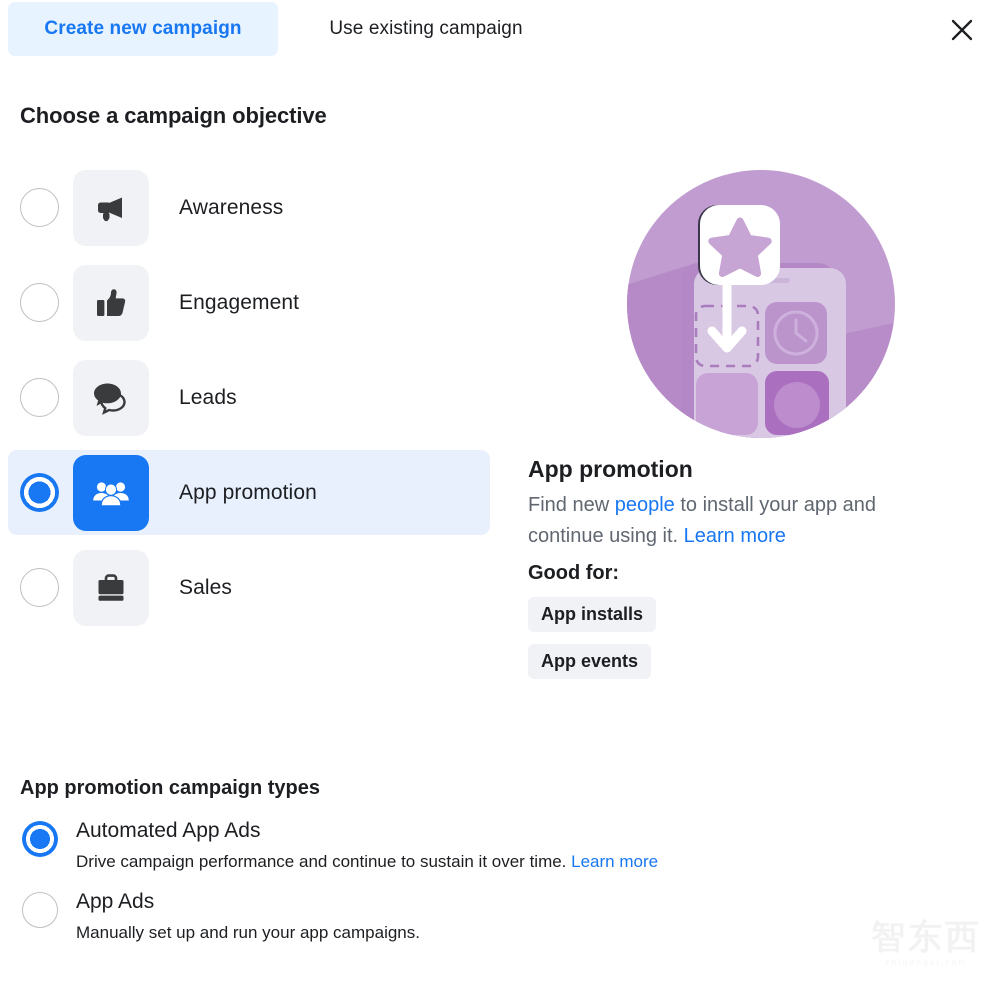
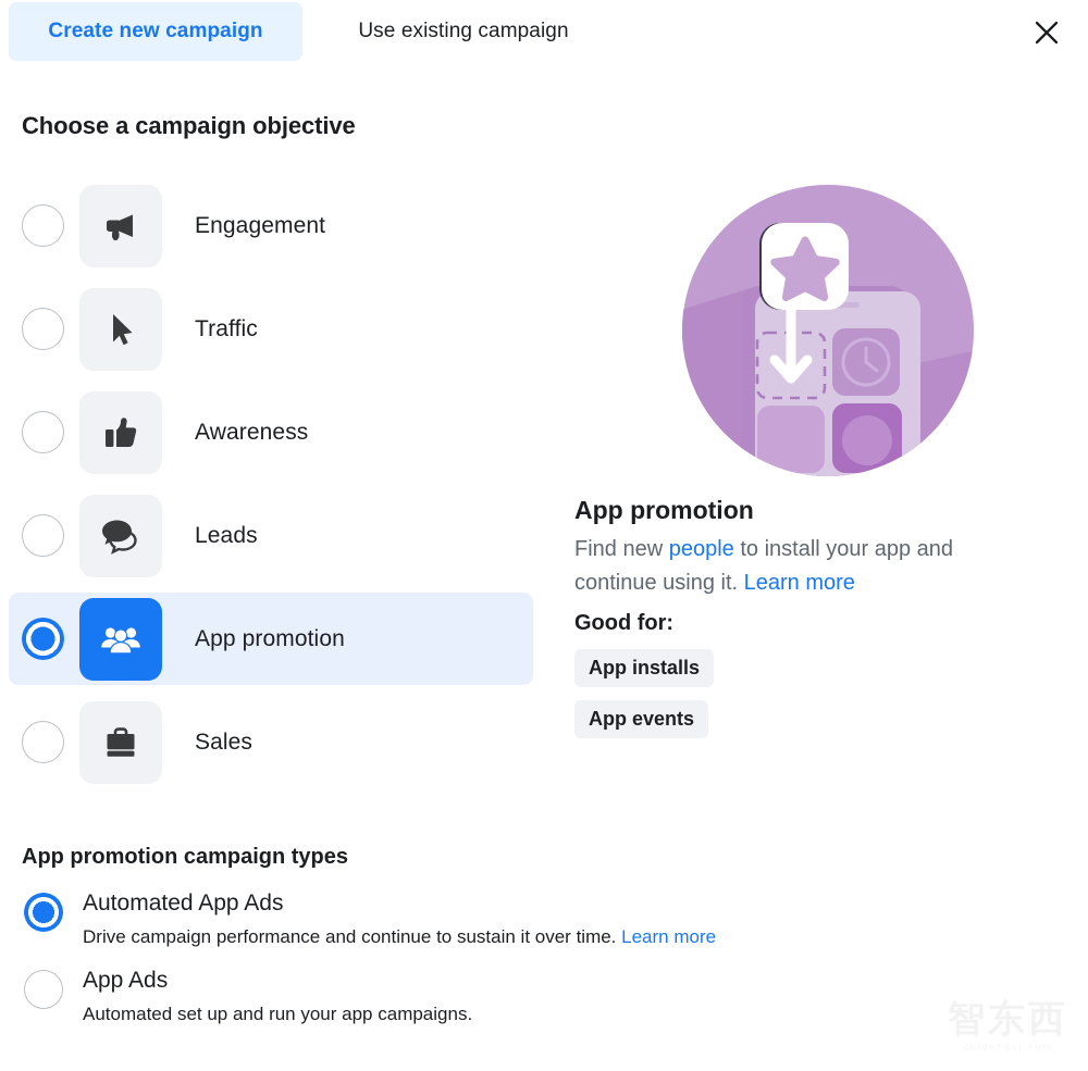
  Create new campaign
  Use existing campaign
  Choose a campaign objective
- Awareness
+ Engagement
+ Traffic
- Engagement
+ Awareness
  Leads
  App promotion
  Sales
  App promotion
  Find new people to install your app and continue using it. Learn more
  Good for:
  App installs
  App events
  App promotion campaign types
  Automated App Ads
  Drive campaign performance and continue to sustain it over time. Learn more
  App Ads
- Manually set up and run your app campaigns.
+ Automated set up and run your app campaigns.
